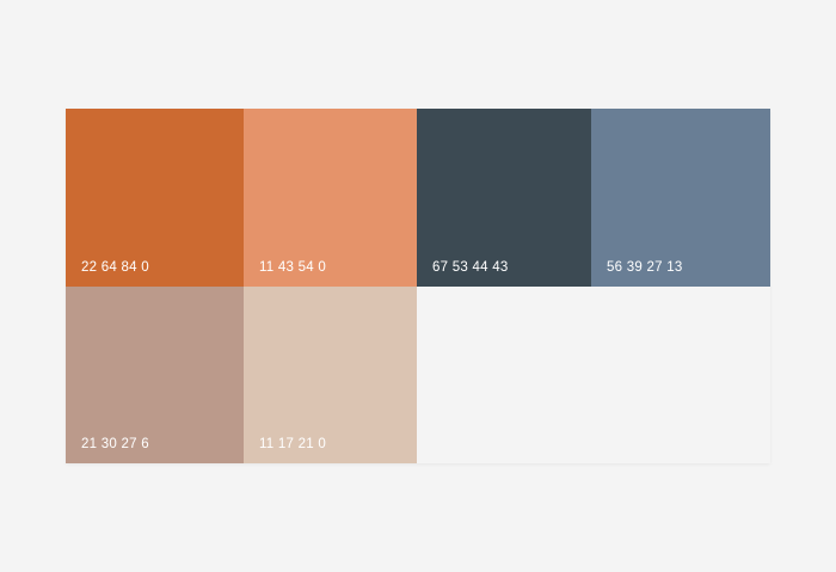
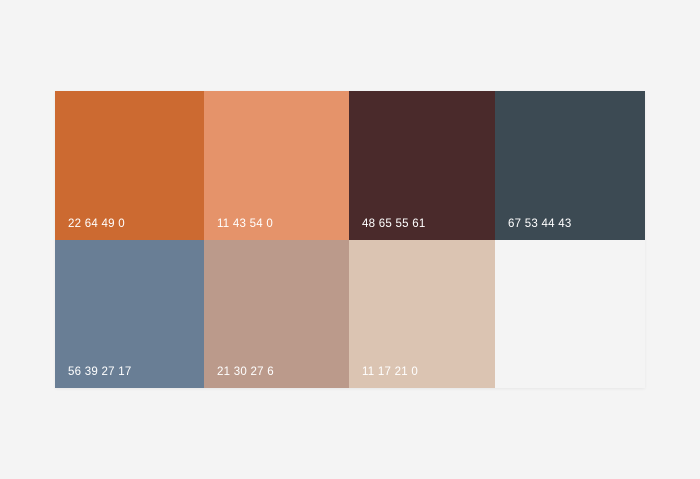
- 22 64 84 0
+ 22 64 49 0
  11 43 54 0
+ 48 65 55 61
  67 53 44 43
- 56 39 27 13
+ 56 39 27 17
  21 30 27 6
  11 17 21 0
